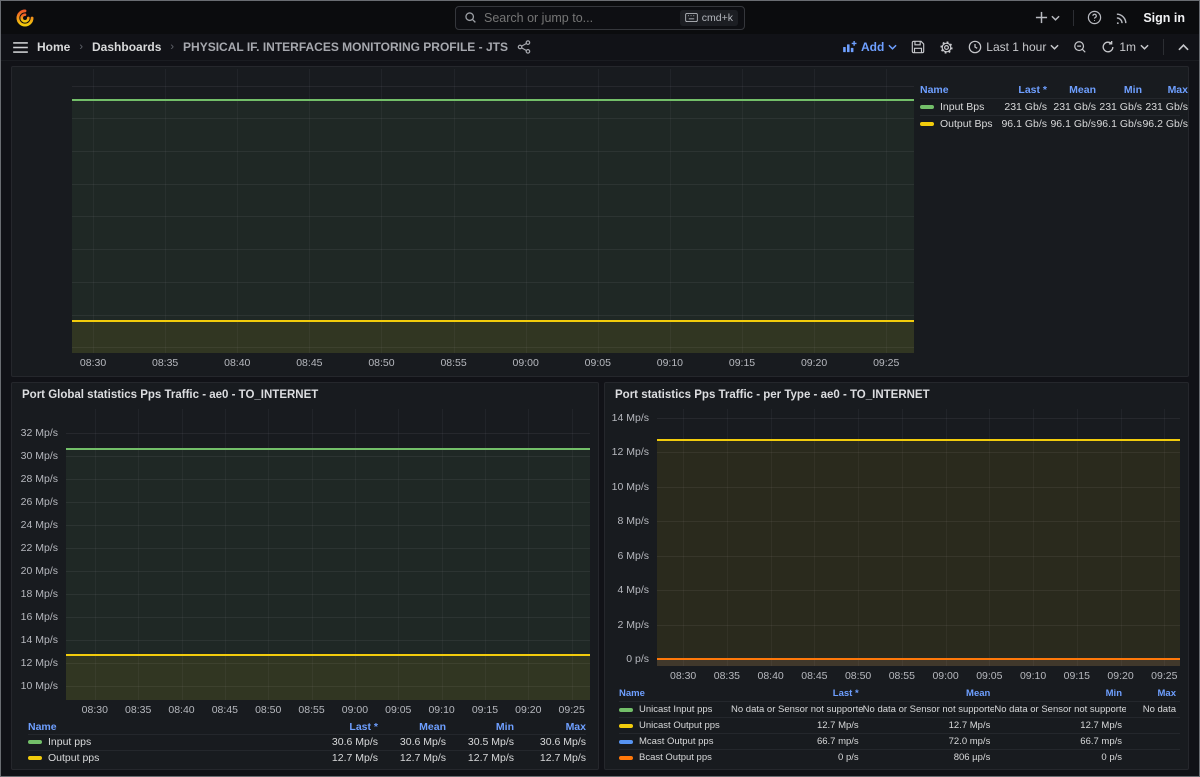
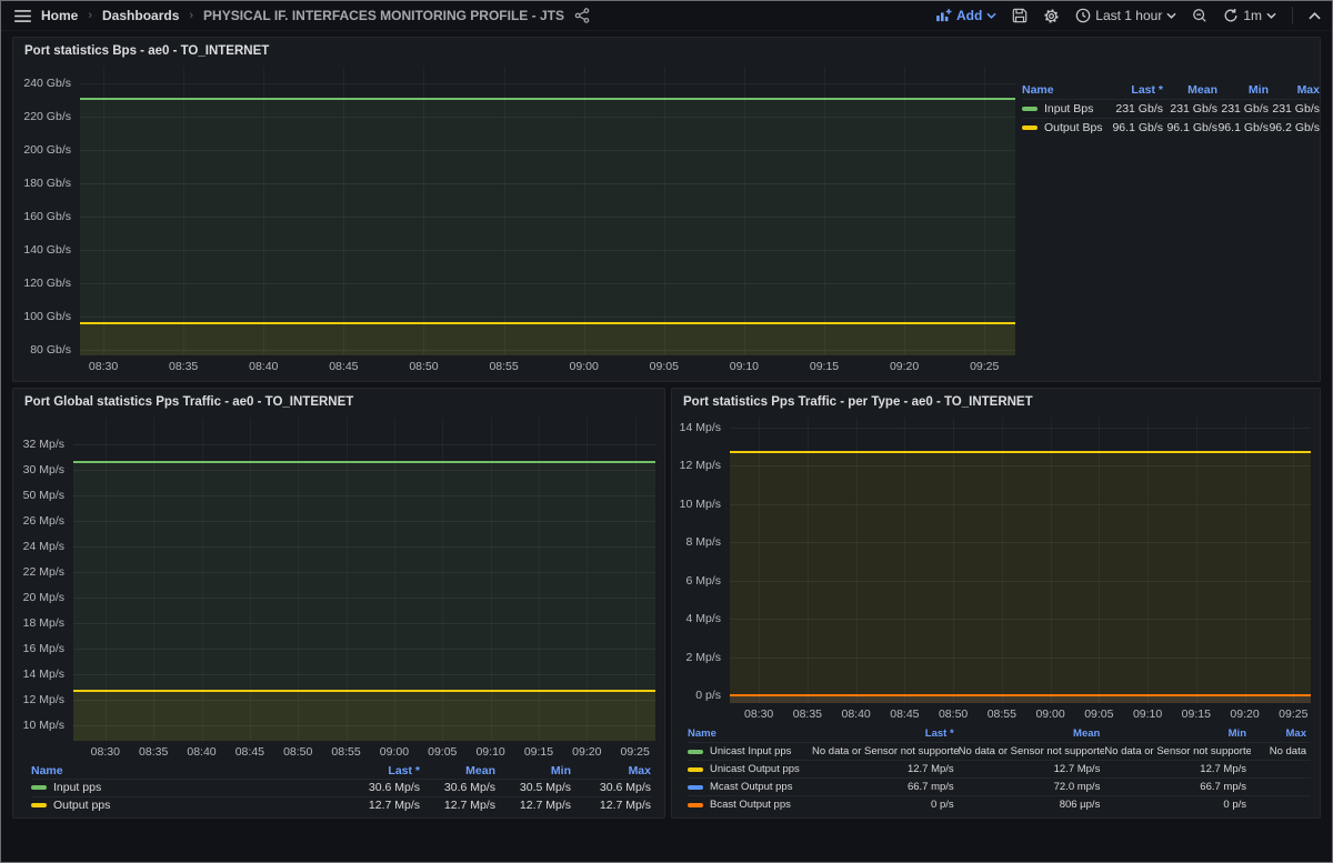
- Search or jump to...
- cmd+k
- Sign in
  Home
  ›
  Dashboards
  ›
  PHYSICAL IF. INTERFACES MONITORING PROFILE - JTS
  Add
  Last 1 hour
  1m
+ Port statistics Bps - ae0 - TO_INTERNET
+ 240 Gb/s
+ 220 Gb/s
+ 200 Gb/s
+ 180 Gb/s
+ 160 Gb/s
+ 140 Gb/s
+ 120 Gb/s
+ 100 Gb/s
+ 80 Gb/s
  08:30
  08:35
  08:40
  08:45
  08:50
  08:55
  09:00
  09:05
  09:10
  09:15
  09:20
  09:25
  Name
  Last *
  Mean
  Min
  Max
  Input Bps
  231 Gb/s
  231 Gb/s
  231 Gb/s
  231 Gb/s
  Output Bps
  96.1 Gb/s
  96.1 Gb/s
  96.1 Gb/s
  96.2 Gb/s
  Port Global statistics Pps Traffic - ae0 - TO_INTERNET
  32 Mp/s
  30 Mp/s
- 28 Mp/s
+ 50 Mp/s
  26 Mp/s
  24 Mp/s
  22 Mp/s
  20 Mp/s
  18 Mp/s
  16 Mp/s
  14 Mp/s
  12 Mp/s
  10 Mp/s
  08:30
  08:35
  08:40
  08:45
  08:50
  08:55
  09:00
  09:05
  09:10
  09:15
  09:20
  09:25
  Name
  Last *
  Mean
  Min
  Max
  Input pps
  30.6 Mp/s
  30.6 Mp/s
  30.5 Mp/s
  30.6 Mp/s
  Output pps
  12.7 Mp/s
  12.7 Mp/s
  12.7 Mp/s
  12.7 Mp/s
  Port statistics Pps Traffic - per Type - ae0 - TO_INTERNET
  14 Mp/s
  12 Mp/s
  10 Mp/s
  8 Mp/s
  6 Mp/s
  4 Mp/s
  2 Mp/s
  0 p/s
  08:30
  08:35
  08:40
  08:45
  08:50
  08:55
  09:00
  09:05
  09:10
  09:15
  09:20
  09:25
  Name
  Last *
  Mean
  Min
  Max
  Unicast Input pps
  No data or Sensor not supporte
  No data or Sensor not supporte
  No data or Sensor not supporte
  No data
  Unicast Output pps
  12.7 Mp/s
  12.7 Mp/s
  12.7 Mp/s
  Mcast Output pps
  66.7 mp/s
  72.0 mp/s
  66.7 mp/s
  Bcast Output pps
  0 p/s
  806 µp/s
  0 p/s
